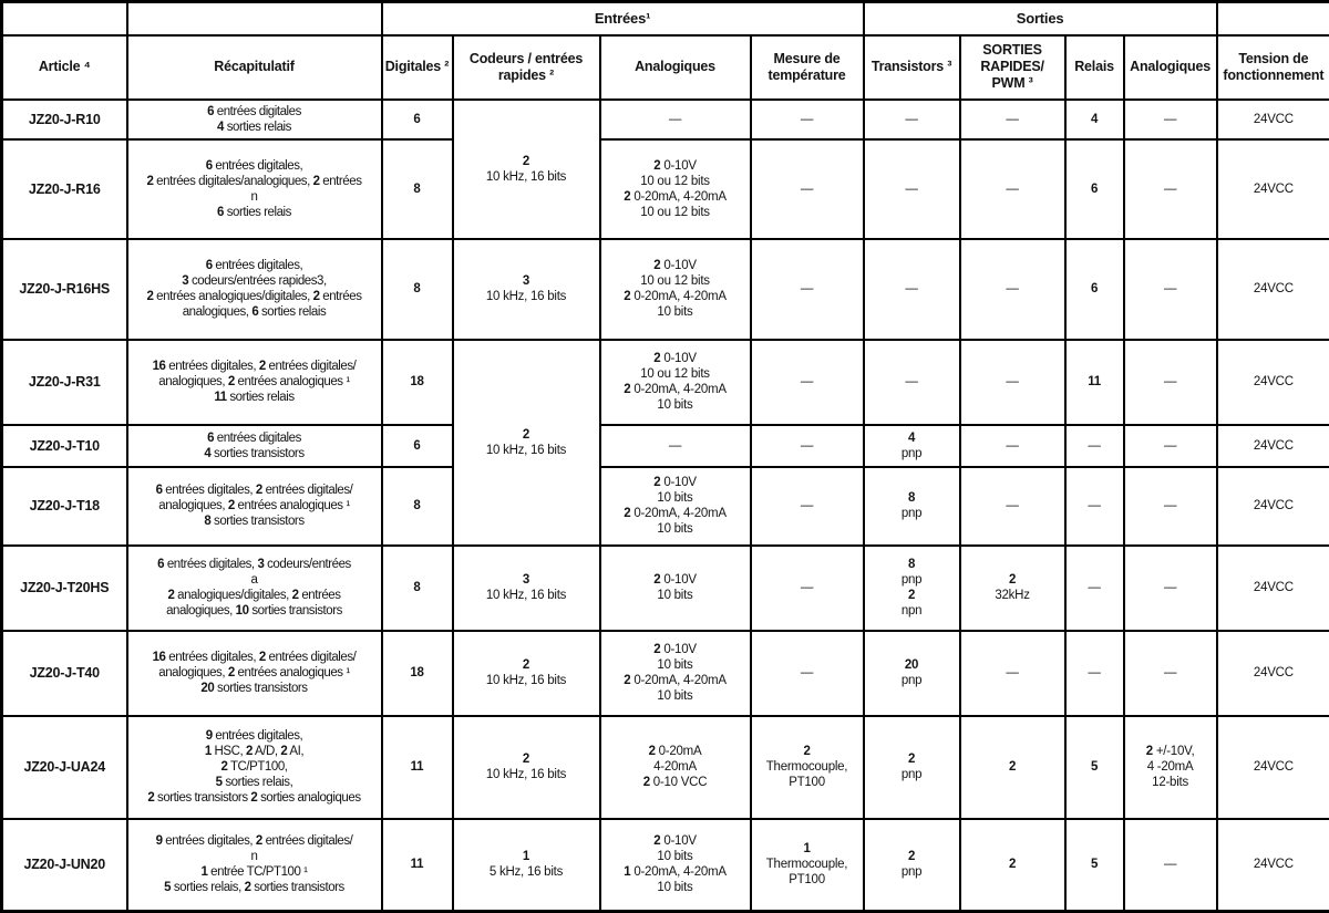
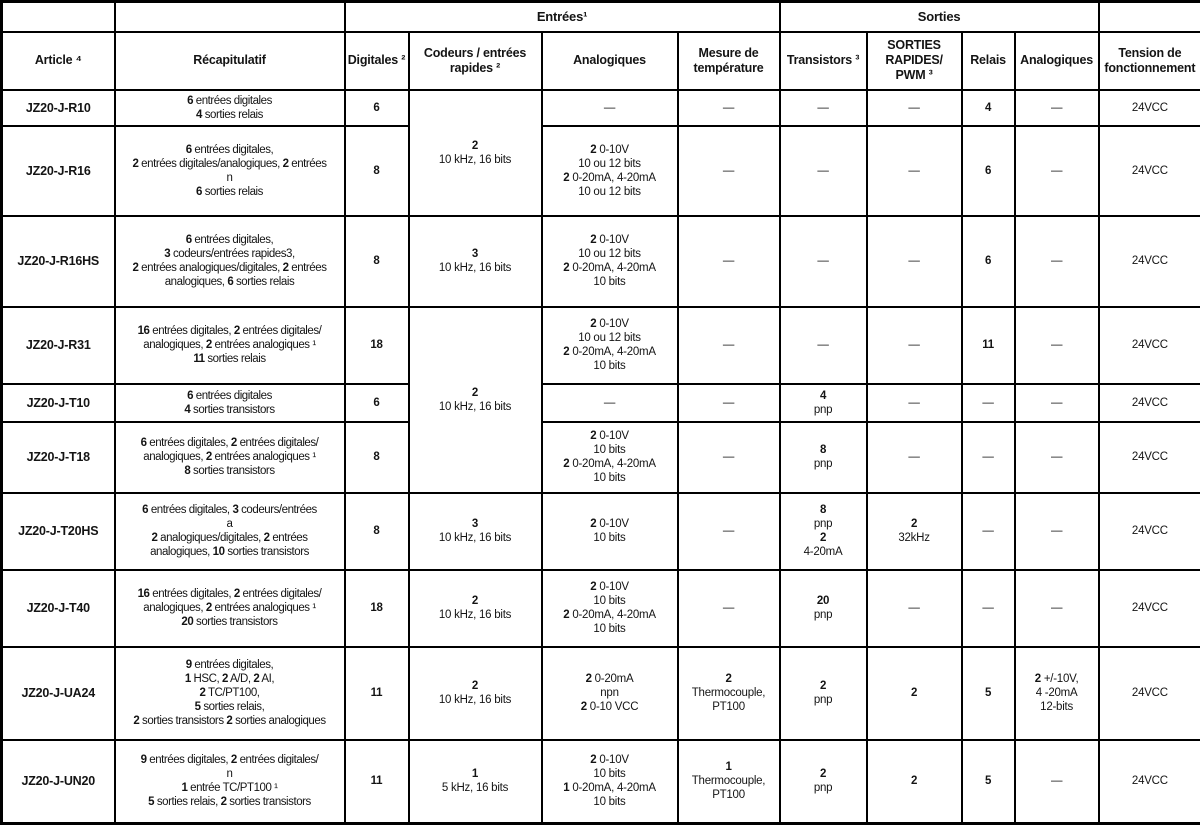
  		Entrées¹	Sorties
  Article ⁴	Récapitulatif	Digitales ²	Codeurs / entrées rapides ²	Analogiques	Mesure de température	Transistors ³	SORTIES RAPIDES/ PWM ³	Relais	Analogiques	Tension de fonctionnement
  JZ20-J-R10	6 entrées digitales4 sorties relais	6	210 kHz, 16 bits	—	—	—	—	4	—	24VCC
  JZ20-J-R16	6 entrées digitales,2 entrées digitales/analogiques, 2 entréesn6 sorties relais	8	2 0-10V10 ou 12 bits2 0-20mA, 4-20mA10 ou 12 bits	—	—	—	6	—	24VCC
  JZ20-J-R16HS	6 entrées digitales,3 codeurs/entrées rapides3,2 entrées analogiques/digitales, 2 entréesanalogiques, 6 sorties relais	8	310 kHz, 16 bits	2 0-10V10 ou 12 bits2 0-20mA, 4-20mA10 bits	—	—	—	6	—	24VCC
  JZ20-J-R31	16 entrées digitales, 2 entrées digitales/analogiques, 2 entrées analogiques ¹11 sorties relais	18	210 kHz, 16 bits	2 0-10V10 ou 12 bits2 0-20mA, 4-20mA10 bits	—	—	—	11	—	24VCC
  JZ20-J-T10	6 entrées digitales4 sorties transistors	6	—	—	4pnp	—	—	—	24VCC
  JZ20-J-T18	6 entrées digitales, 2 entrées digitales/analogiques, 2 entrées analogiques ¹8 sorties transistors	8	2 0-10V10 bits2 0-20mA, 4-20mA10 bits	—	8pnp	—	—	—	24VCC
- JZ20-J-T20HS	6 entrées digitales, 3 codeurs/entréesa2 analogiques/digitales, 2 entréesanalogiques, 10 sorties transistors	8	310 kHz, 16 bits	2 0-10V10 bits	—	8pnp2npn	232kHz	—	—	24VCC
+ JZ20-J-T20HS	6 entrées digitales, 3 codeurs/entréesa2 analogiques/digitales, 2 entréesanalogiques, 10 sorties transistors	8	310 kHz, 16 bits	2 0-10V10 bits	—	8pnp24-20mA	232kHz	—	—	24VCC
  JZ20-J-T40	16 entrées digitales, 2 entrées digitales/analogiques, 2 entrées analogiques ¹20 sorties transistors	18	210 kHz, 16 bits	2 0-10V10 bits2 0-20mA, 4-20mA10 bits	—	20pnp	—	—	—	24VCC
- JZ20-J-UA24	9 entrées digitales,1 HSC, 2 A/D, 2 AI,2 TC/PT100,5 sorties relais,2 sorties transistors 2 sorties analogiques	11	210 kHz, 16 bits	2 0-20mA4-20mA2 0-10 VCC	2Thermocouple,PT100	2pnp	2	5	2 +/-10V,4 -20mA12-bits	24VCC
+ JZ20-J-UA24	9 entrées digitales,1 HSC, 2 A/D, 2 AI,2 TC/PT100,5 sorties relais,2 sorties transistors 2 sorties analogiques	11	210 kHz, 16 bits	2 0-20mAnpn2 0-10 VCC	2Thermocouple,PT100	2pnp	2	5	2 +/-10V,4 -20mA12-bits	24VCC
  JZ20-J-UN20	9 entrées digitales, 2 entrées digitales/n1 entrée TC/PT100 ¹5 sorties relais, 2 sorties transistors	11	15 kHz, 16 bits	2 0-10V10 bits1 0-20mA, 4-20mA10 bits	1Thermocouple,PT100	2pnp	2	5	—	24VCC
